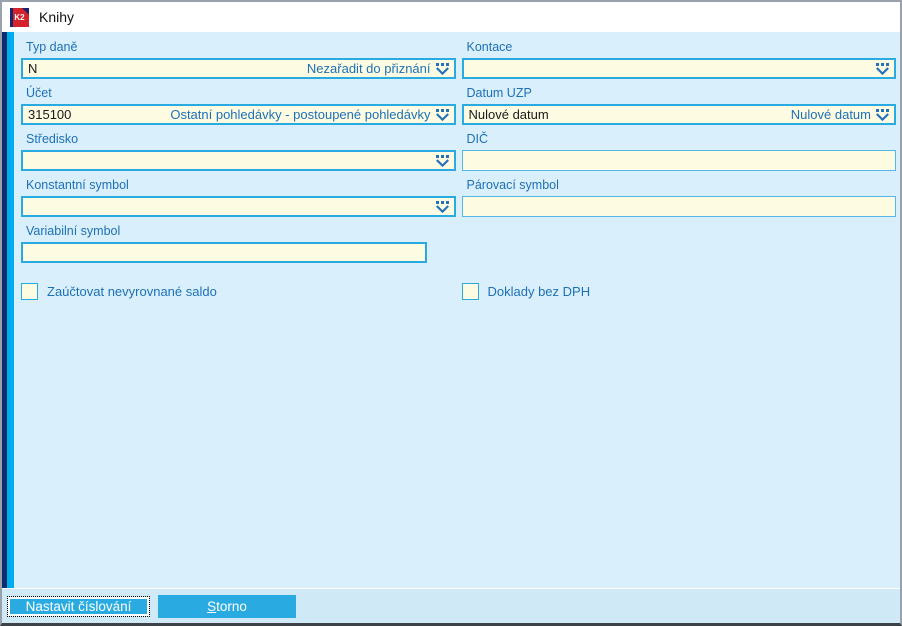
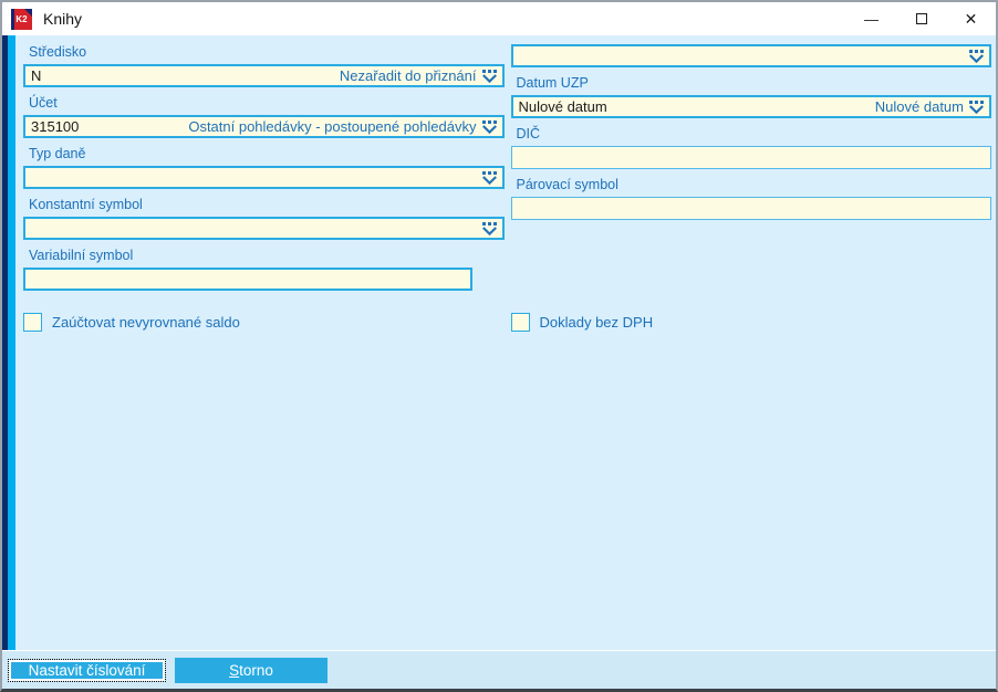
  K2
  Knihy
+ —
+ ✕
- Typ daně
+ Středisko
  N
  Nezařadit do přiznání
  Účet
  315100
  Ostatní pohledávky - postoupené pohledávky
- Středisko
+ Typ daně
  Konstantní symbol
  Variabilní symbol
- Kontace
  Datum UZP
  Nulové datum
  Nulové datum
  DIČ
  Párovací symbol
  Zaúčtovat nevyrovnané saldo
  Doklady bez DPH
  Nastavit číslování
  S
  torno
